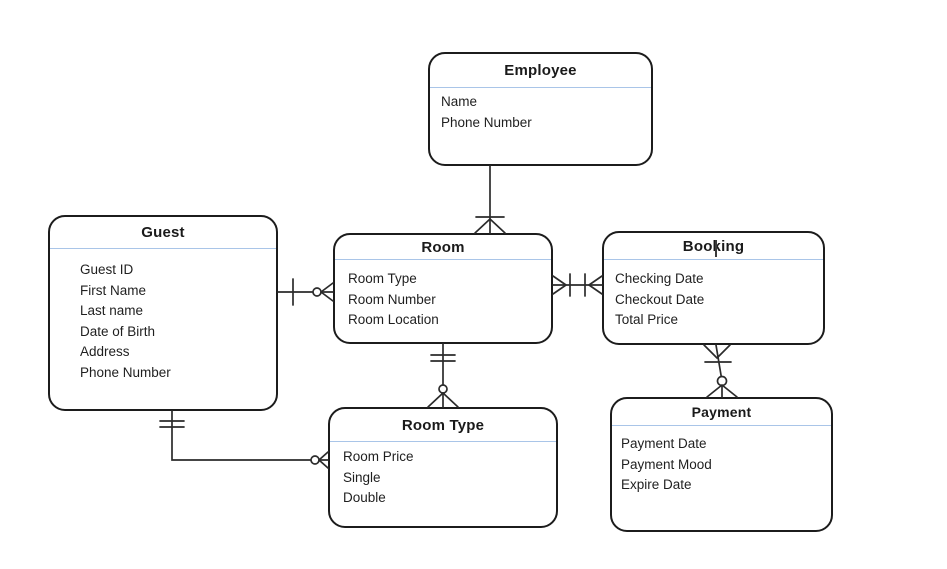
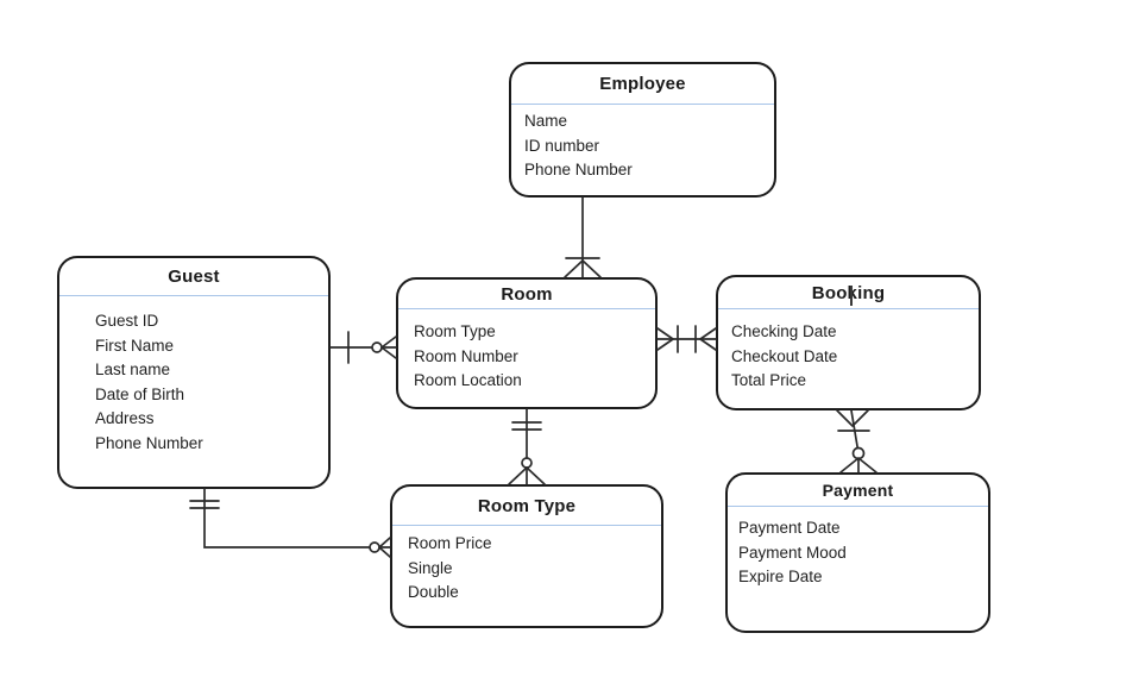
  Employee
  Name
+ ID number
  Phone Number
  Guest
  Guest ID
  First Name
  Last name
  Date of Birth
  Address
  Phone Number
  Room
  Room Type
  Room Number
  Room Location
  Booking
  Checking Date
  Checkout Date
  Total Price
  Room Type
  Room Price
  Single
  Double
  Payment
  Payment Date
  Payment Mood
  Expire Date
